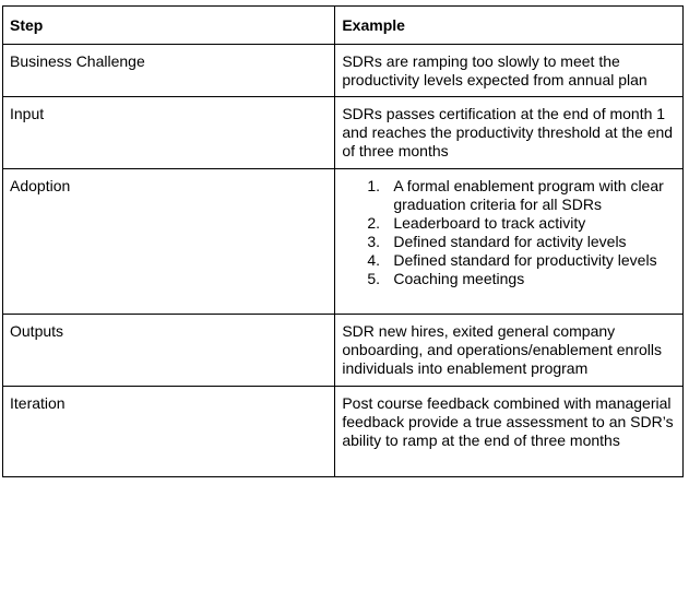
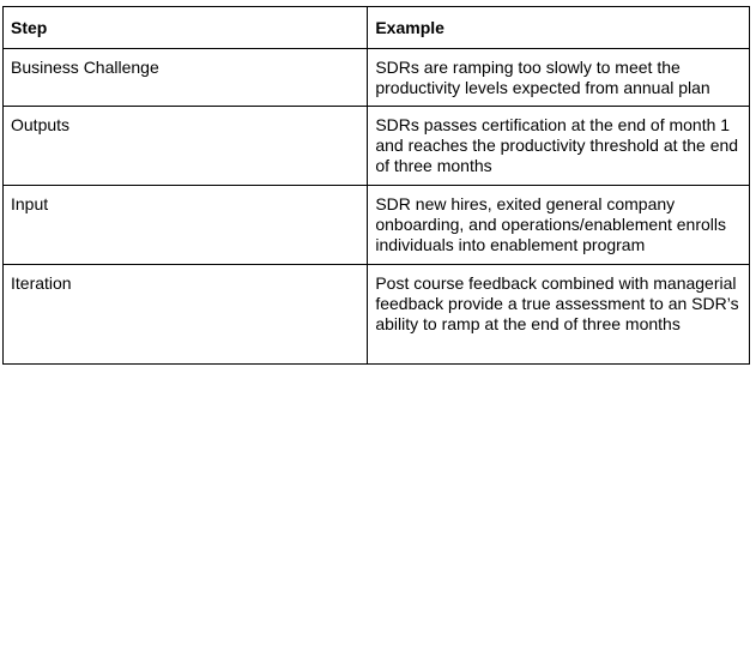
  Step	Example
  Business Challenge	SDRs are ramping too slowly to meet the productivity levels expected from annual plan
- Input	SDRs passes certification at the end of month 1 and reaches the productivity threshold at the end of three months
+ Outputs	SDRs passes certification at the end of month 1 and reaches the productivity threshold at the end of three months
- Adoption	1. A formal enablement program with clear graduation criteria for all SDRs 2. Leaderboard to track activity 3. Defined standard for activity levels 4. Defined standard for productivity levels 5. Coaching meetings
- Outputs	SDR new hires, exited general company onboarding, and operations/enablement enrolls individuals into enablement program
+ Input	SDR new hires, exited general company onboarding, and operations/enablement enrolls individuals into enablement program
  Iteration	Post course feedback combined with managerial feedback provide a true assessment to an SDR’s ability to ramp at the end of three months
